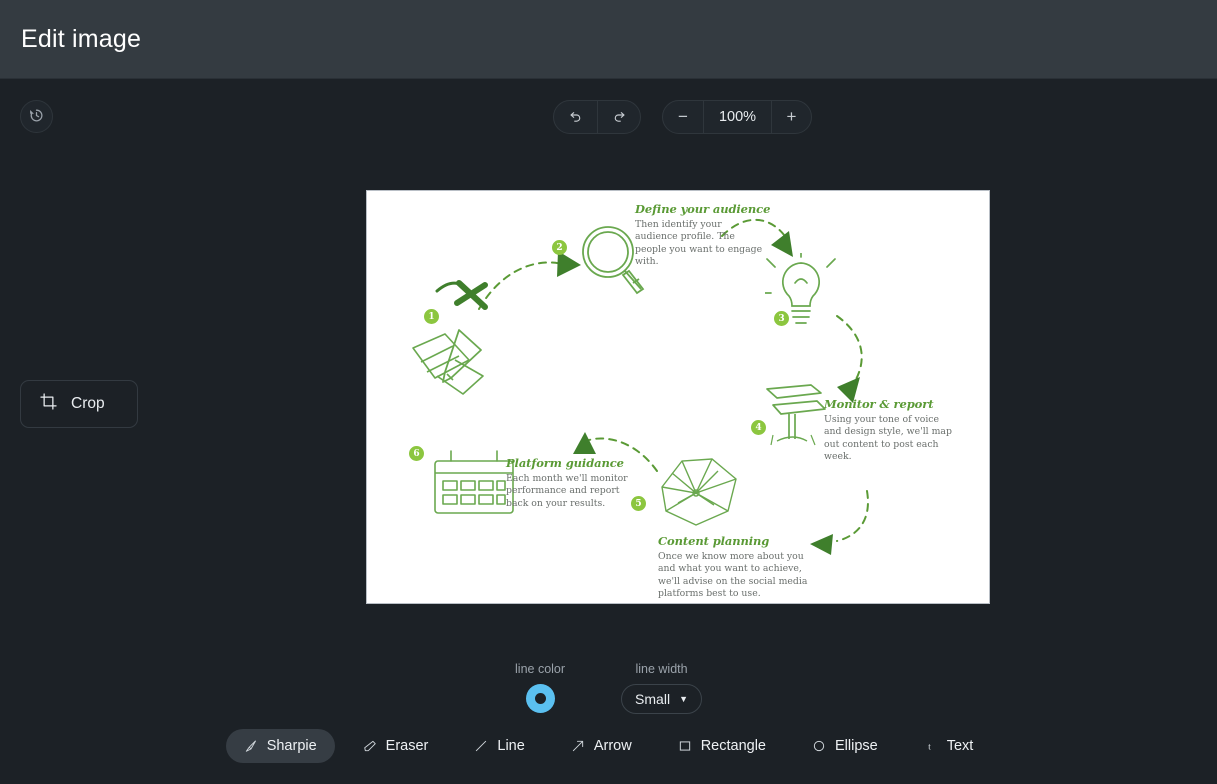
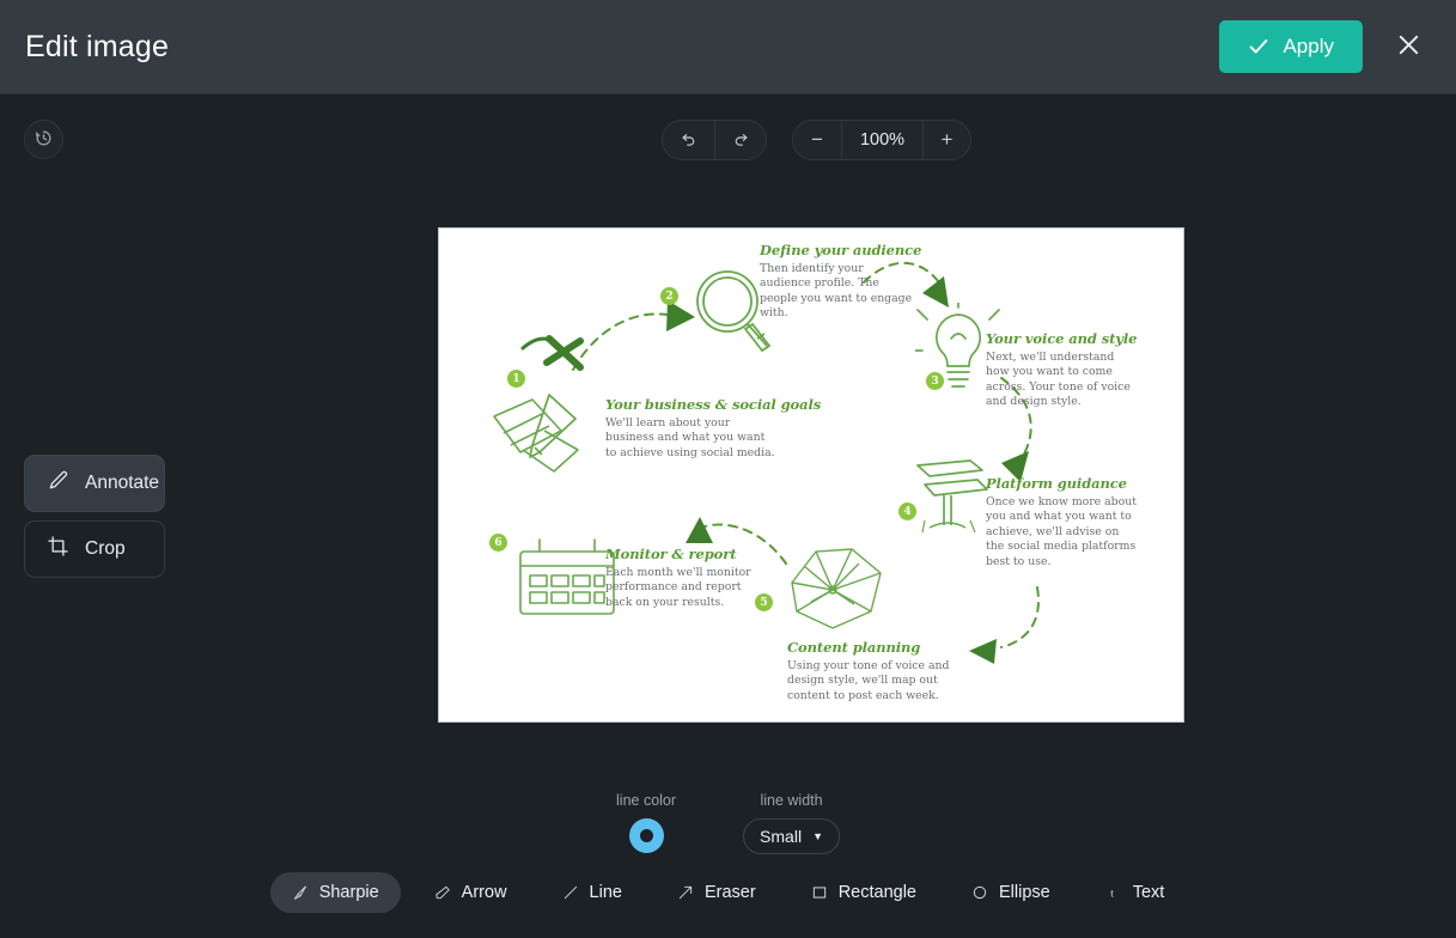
  Edit image
+ Apply
  −
  100%
  +
+ Annotate
  Crop
  1
+ Your business & social goals
+ We'll learn about your business and what you want to achieve using social media.
  2
  Define your audience
  Then identify your audience profile. The people you want to engage with.
  3
+ Your voice and style
+ Next, we'll understand how you want to come across. Your tone of voice and design style.
  4
- Monitor & report
+ Platform guidance
- Using your tone of voice and design style, we'll map out content to post each week.
+ Once we know more about you and what you want to achieve, we'll advise on the social media platforms best to use.
  5
  Content planning
- Once we know more about you and what you want to achieve, we'll advise on the social media platforms best to use.
+ Using your tone of voice and design style, we'll map out content to post each week.
  6
- Platform guidance
+ Monitor & report
  Each month we'll monitor performance and report back on your results.
  line color
  line width
  Small
  ▼
  Sharpie
- Eraser
+ Arrow
  Line
- Arrow
+ Eraser
  Rectangle
  Ellipse
  t
  Text
